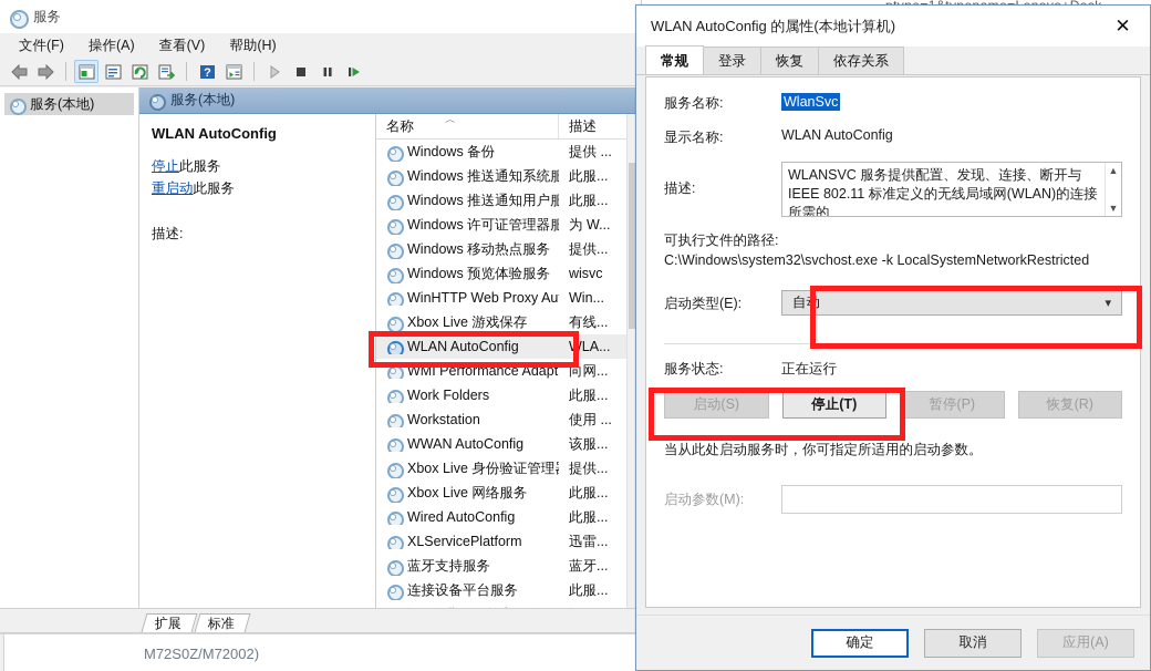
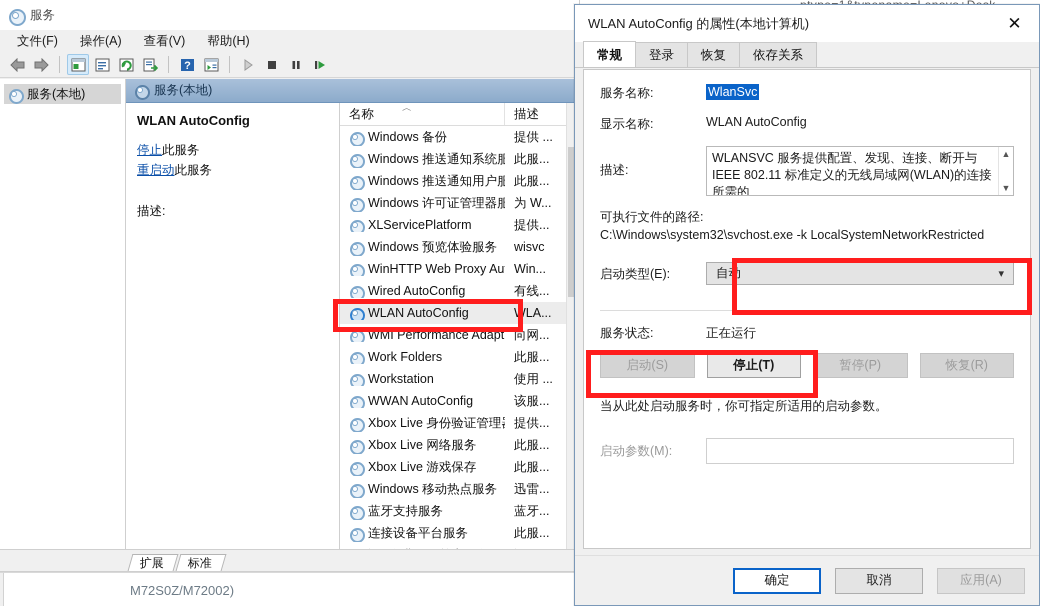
  M72S0Z/M72002)
  服务
  文件(F)
  操作(A)
  查看(V)
  帮助(H)
  ?
  服务(本地)
  服务(本地)
  WLAN AutoConfig
  停止此服务
  重启动此服务
  描述:
  名称
  ︿
  描述
  Windows 备份
  提供 ...
  Windows 推送通知系统服
  此服...
  Windows 推送通知用户服
  此服...
  Windows 许可证管理器服
  为 W...
- Windows 移动热点服务
+ XLServicePlatform
  提供...
  Windows 预览体验服务
  wisvc
  WinHTTP Web Proxy Au
  Win...
- Xbox Live 游戏保存
+ Wired AutoConfig
  有线...
  WLAN AutoConfig
  WLA...
  WMI Performance Adapt
  向网...
  Work Folders
  此服...
  Workstation
  使用 ...
  WWAN AutoConfig
  该服...
  Xbox Live 身份验证管理
  提供...
  Xbox Live 网络服务
  此服...
- Wired AutoConfig
+ Xbox Live 游戏保存
  此服...
- XLServicePlatform
+ Windows 移动热点服务
  迅雷...
  蓝牙支持服务
  蓝牙...
  连接设备平台服务
  此服...
  WLAN AutoConfig 的属性(本地计算机)
  ✕
  常规
  登录
  恢复
  依存关系
  服务名称:
  WlanSvc
  显示名称:
  WLAN AutoConfig
  描述:
  WLANSVC 服务提供配置、发现、连接、断开与 IEEE 802.11 标准定义的无线局域网(WLAN)的连接所需的
  ▲
  ▼
  可执行文件的路径:
  C:\Windows\system32\svchost.exe -k LocalSystemNetworkRestricted
  启动类型(E):
  自动
  ▾
  服务状态:
  正在运行
  启动(S)
  停止(T)
  暂停(P)
  恢复(R)
  当从此处启动服务时，你可指定所适用的启动参数。
  启动参数(M):
  确定
  取消
  应用(A)
